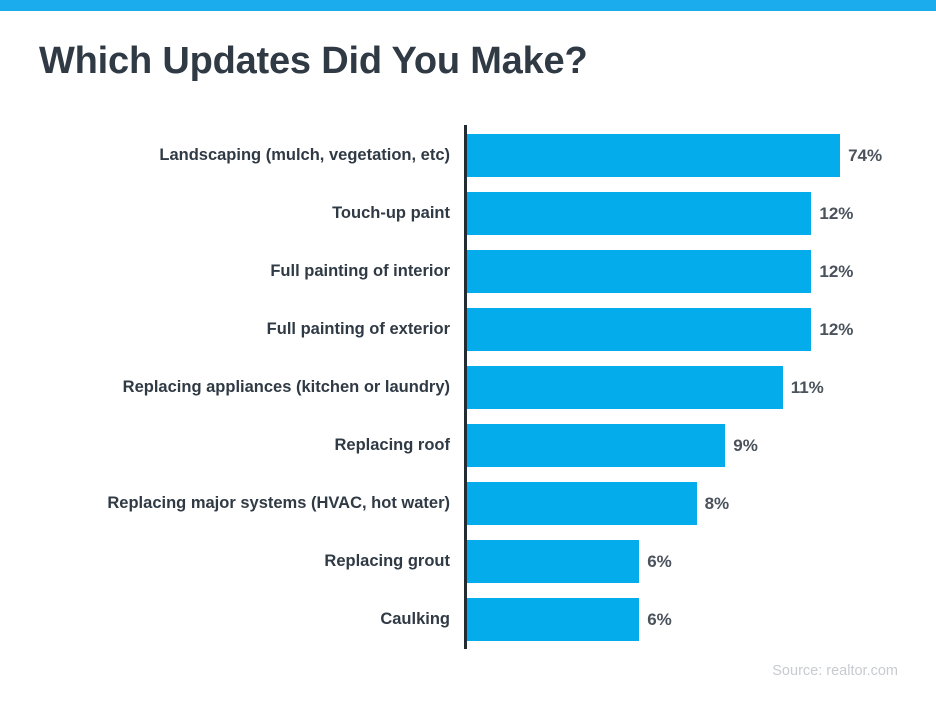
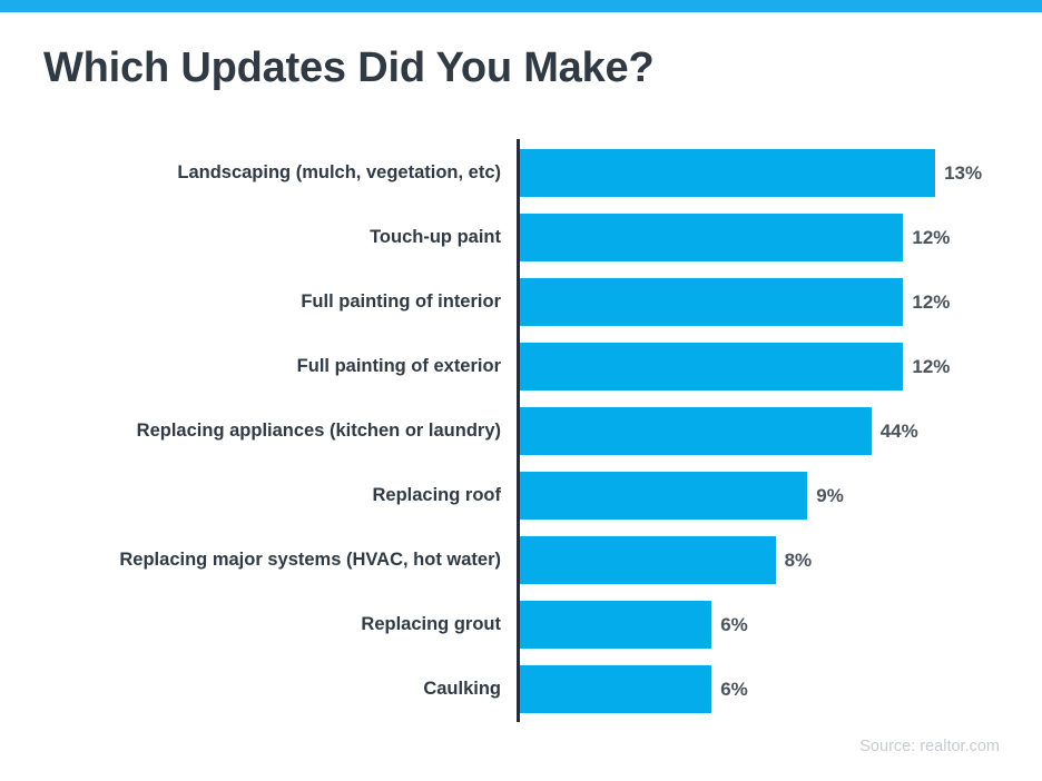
  Which Updates Did You Make?
  Landscaping (mulch, vegetation, etc)
- 74%
+ 13%
  Touch-up paint
  12%
  Full painting of interior
  12%
  Full painting of exterior
  12%
  Replacing appliances (kitchen or laundry)
- 11%
+ 44%
  Replacing roof
  9%
  Replacing major systems (HVAC, hot water)
  8%
  Replacing grout
  6%
  Caulking
  6%
  Source: realtor.com
